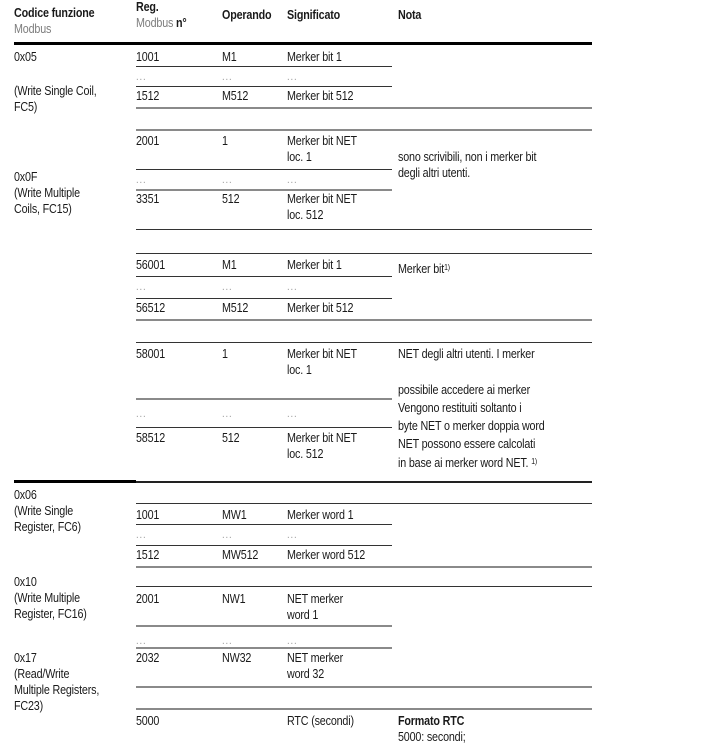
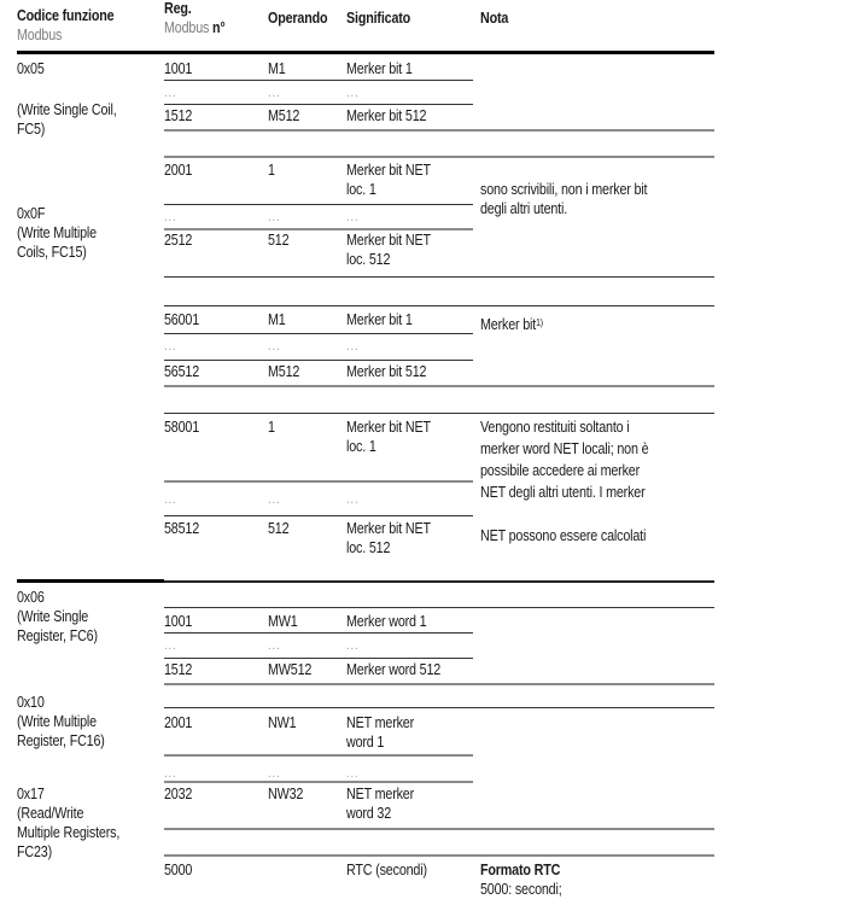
  Codice funzione
  Modbus
  Reg.
  Modbus n°
  Operando
  Significato
  Nota
  0x05
  (Write Single Coil,
  FC5)
  1001
  M1
  Merker bit 1
  ...
  ...
  ...
  1512
  M512
  Merker bit 512
  0x0F
  (Write Multiple
  Coils, FC15)
  2001
  1
  Merker bit NET
  loc. 1
  ...
  ...
  ...
- 3351
+ 2512
  512
  Merker bit NET
  loc. 512
  sono scrivibili, non i merker bit
  degli altri utenti.
  56001
  M1
  Merker bit 1
  Merker bit1)
  ...
  ...
  ...
  56512
  M512
  Merker bit 512
  58001
  1
  Merker bit NET
  loc. 1
  ...
  ...
  ...
  58512
  512
  Merker bit NET
  loc. 512
- NET degli altri utenti. I merker
+ Vengono restituiti soltanto i
+ merker word NET locali; non è
  possibile accedere ai merker
- Vengono restituiti soltanto i
+ NET degli altri utenti. I merker
- byte NET o merker doppia word
  NET possono essere calcolati
- in base ai merker word NET. 1)
  0x06
  (Write Single
  Register, FC6)
  1001
  MW1
  Merker word 1
  ...
  ...
  ...
  1512
  MW512
  Merker word 512
  0x10
  (Write Multiple
  Register, FC16)
  2001
  NW1
  NET merker
  word 1
  ...
  ...
  ...
  0x17
  (Read/Write
  Multiple Registers,
  FC23)
  2032
  NW32
  NET merker
  word 32
  5000
  RTC (secondi)
  Formato RTC
  5000: secondi;
